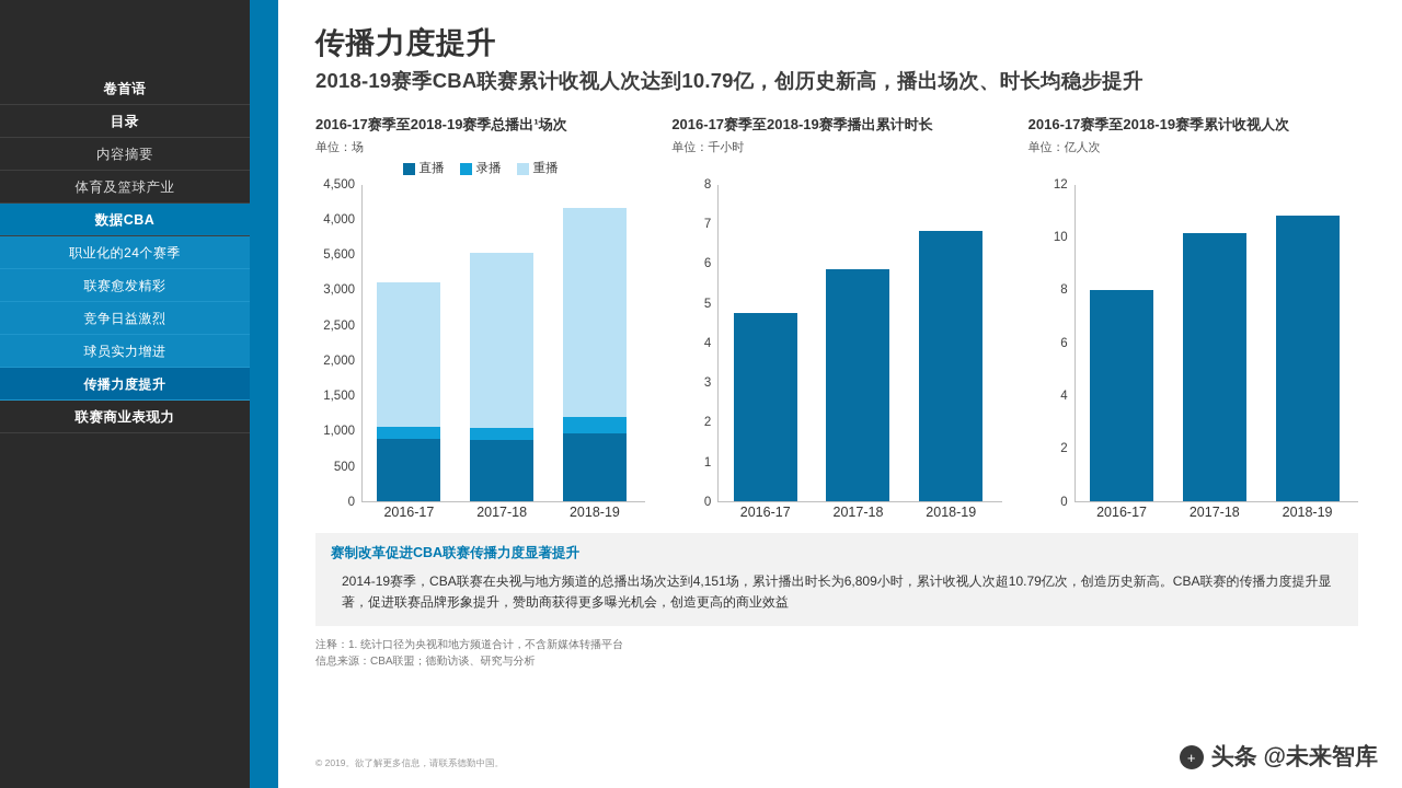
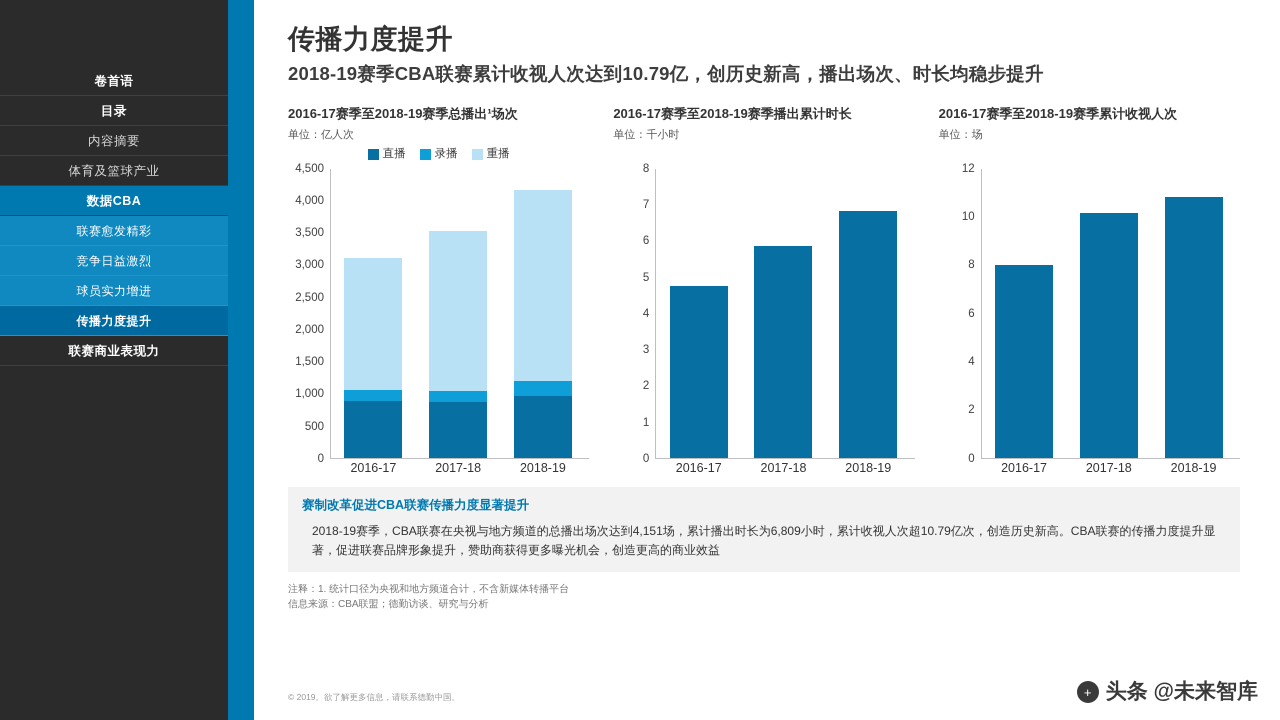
  卷首语
  目录
  内容摘要
  体育及篮球产业
  数据CBA
- 职业化的24个赛季
  联赛愈发精彩
  竞争日益激烈
  球员实力增进
  传播力度提升
  联赛商业表现力
  传播力度提升
  2018-19赛季CBA联赛累计收视人次达到10.79亿，创历史新高，播出场次、时长均稳步提升
  2016-17赛季至2018-19赛季总播出¹场次
- 单位：场
+ 单位：亿人次
  直播
  录播
  重播
  0
  500
  1,000
  1,500
  2,000
  2,500
  3,000
- 5,600
+ 3,500
  4,000
  4,500
  2016-17
  2017-18
  2018-19
  2016-17赛季至2018-19赛季播出累计时长
  单位：千小时
  0
  1
  2
  3
  4
  5
  6
  7
  8
  2016-17
  2017-18
  2018-19
  2016-17赛季至2018-19赛季累计收视人次
- 单位：亿人次
+ 单位：场
  0
  2
  4
  6
  8
  10
  12
  2016-17
  2017-18
  2018-19
  赛制改革促进CBA联赛传播力度显著提升
- 2014-19赛季，CBA联赛在央视与地方频道的总播出场次达到4,151场，累计播出时长为6,809小时，累计收视人次超10.79亿次，创造历史新高。CBA联赛的传播力度提升显著，促进联赛品牌形象提升，赞助商获得更多曝光机会，创造更高的商业效益
+ 2018-19赛季，CBA联赛在央视与地方频道的总播出场次达到4,151场，累计播出时长为6,809小时，累计收视人次超10.79亿次，创造历史新高。CBA联赛的传播力度提升显著，促进联赛品牌形象提升，赞助商获得更多曝光机会，创造更高的商业效益
  注释：1. 统计口径为央视和地方频道合计，不含新媒体转播平台
  信息来源：CBA联盟；德勤访谈、研究与分析
  © 2019。欲了解更多信息，请联系德勤中国。
  +
  头条 @未来智库
